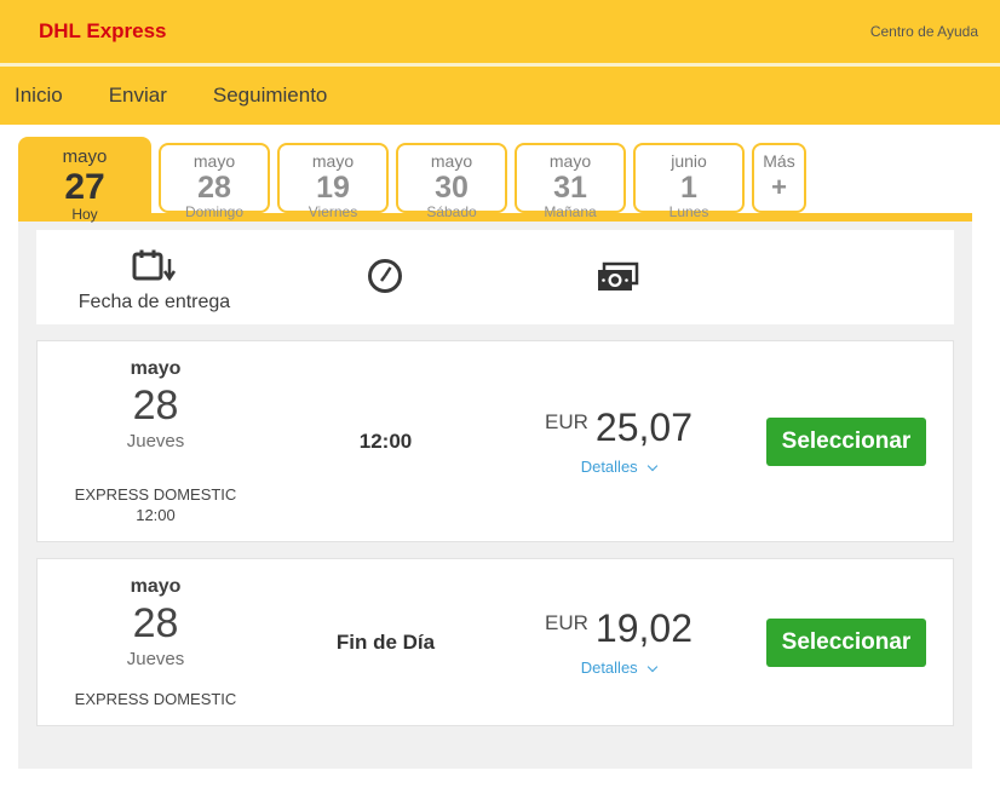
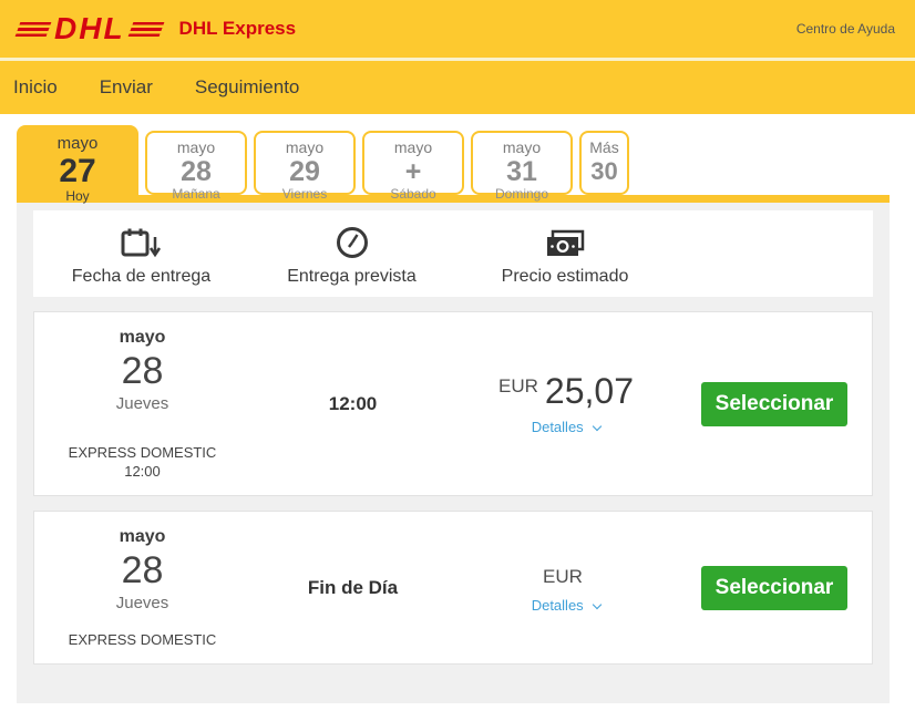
+ DHL
  DHL Express
  Centro de Ayuda
  Inicio
  Enviar
  Seguimiento
  mayo
  27
  Hoy
  mayo
  28
- Domingo
+ Mañana
  mayo
- 19
+ 29
  Viernes
  mayo
- 30
+ +
  Sábado
  mayo
  31
- Mañana
+ Domingo
- junio
- 1
- Lunes
  Más
- +
+ 30
  Fecha de entrega
+ Entrega prevista
+ Precio estimado
  mayo
  28
  Jueves
  EXPRESS DOMESTIC
  12:00
  12:00
  EUR
  25,07
  Detalles
  Seleccionar
  mayo
  28
  Jueves
  EXPRESS DOMESTIC
  Fin de Día
  EUR
- 19,02
  Detalles
  Seleccionar
